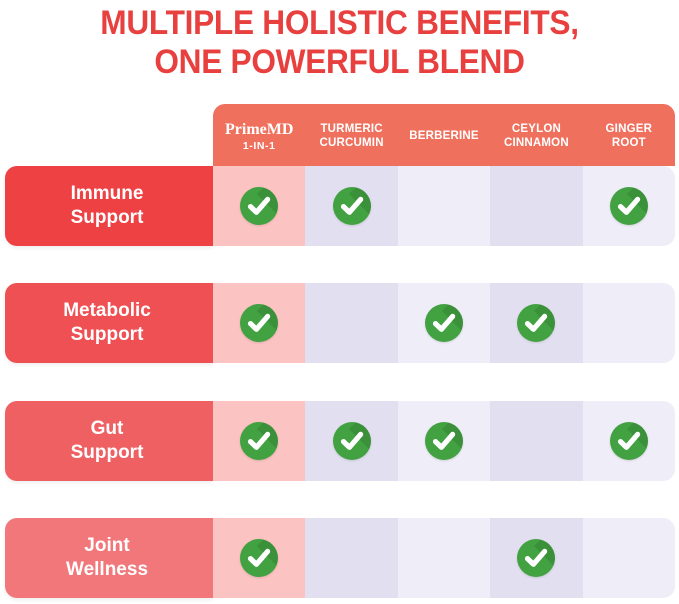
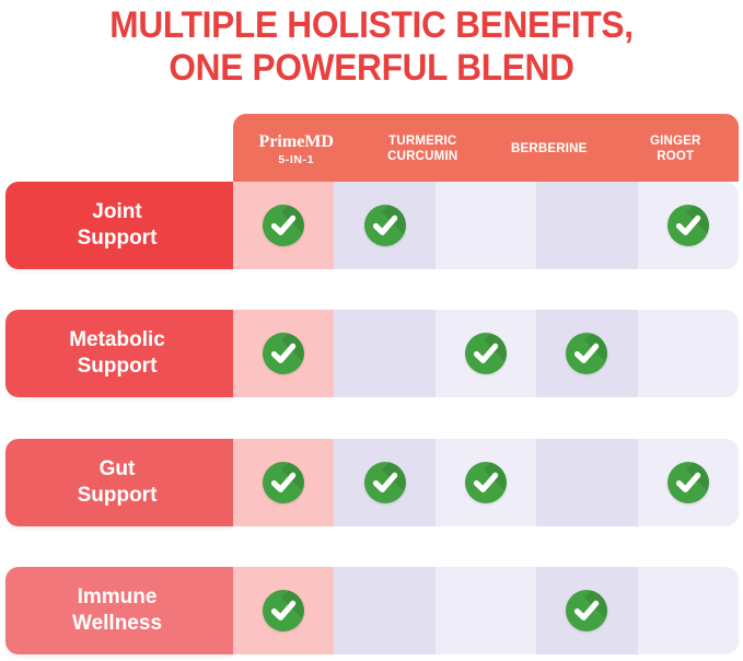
  MULTIPLE HOLISTIC BENEFITS,
  ONE POWERFUL BLEND
  PrimeMD
- 1-IN-1
+ 5-IN-1
  TURMERIC
  CURCUMIN
  BERBERINE
- CEYLON
- CINNAMON
  GINGER
  ROOT
- Immune
+ Joint
  Support
  Metabolic
  Support
  Gut
  Support
- Joint
+ Immune
  Wellness
